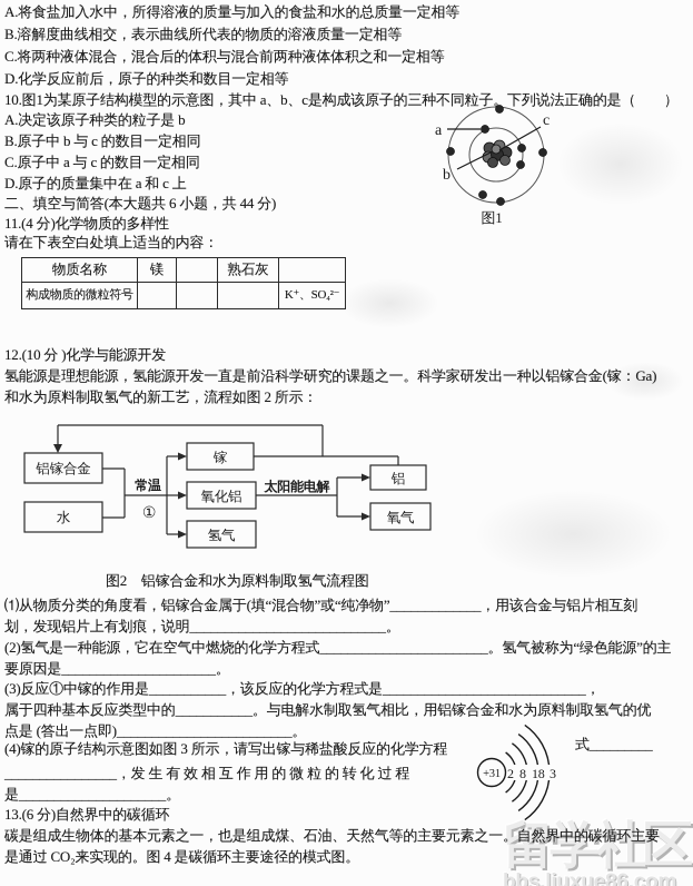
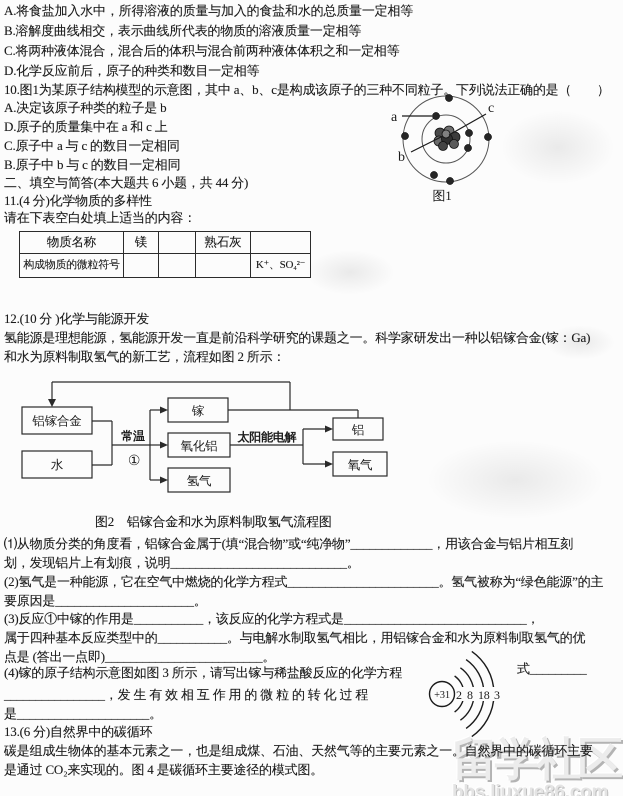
  A.将食盐加入水中，所得溶液的质量与加入的食盐和水的总质量一定相等
  B.溶解度曲线相交，表示曲线所代表的物质的溶液质量一定相等
  C.将两种液体混合，混合后的体积与混合前两种液体体积之和一定相等
  D.化学反应前后，原子的种类和数目一定相等
  10.图1为某原子结构模型的示意图，其中 a、b、c是构成该原子的三种不同粒子。下列说法正确的是（ ）
  A.决定该原子种类的粒子是 b
- B.原子中 b 与 c 的数目一定相同
+ D.原子的质量集中在 a 和 c 上
  C.原子中 a 与 c 的数目一定相同
- D.原子的质量集中在 a 和 c 上
+ B.原子中 b 与 c 的数目一定相同
  a
  c
  b
  图1
  二、填空与简答(本大题共 6 小题，共 44 分)
  11.(4 分)化学物质的多样性
  请在下表空白处填上适当的内容：
  物质名称	镁		熟石灰
  构成物质的微粒符号				K⁺、SO₄²⁻
  12.(10 分 )化学与能源开发
  氢能源是理想能源，氢能源开发一直是前沿科学研究的课题之一。科学家研发出一种以铝镓合金(镓：Ga)
  和水为原料制取氢气的新工艺，流程如图 2 所示：
  铝镓合金
  水
  镓
  氧化铝
  氢气
  铝
  氧气
  常温
  ①
  太阳能电解
  图2 铝镓合金和水为原料制取氢气流程图
  ⑴从物质分类的角度看，铝镓合金属于(填“混合物”或“纯净物”_____________，用该合金与铝片相互刻
  划，发现铝片上有划痕，说明____________________________。
  (2)氢气是一种能源，它在空气中燃烧的化学方程式________________________。氢气被称为“绿色能源”的主
  要原因是______________________。
  (3)反应①中镓的作用是___________，该反应的化学方程式是_____________________________，
  属于四种基本反应类型中的___________。与电解水制取氢气相比，用铝镓合金和水为原料制取氢气的优
  点是 (答出一点即)_________________________。
  (4)镓的原子结构示意图如图 3 所示，请写出镓与稀盐酸反应的化学方程
  ________________，发 生 有 效 相 互 作 用 的 微 粒 的 转 化 过 程
  是_____________________。
  式_________
  +31
  2
  8
  18
  3
  13.(6 分)自然界中的碳循环
  碳是组成生物体的基本元素之一，也是组成煤、石油、天然气等的主要元素之一。自然界中的碳循环主要
  是通过 CO₂来实现的。图 4 是碳循环主要途径的模式图。
  留学社区
  bbs.liuxue86.com
